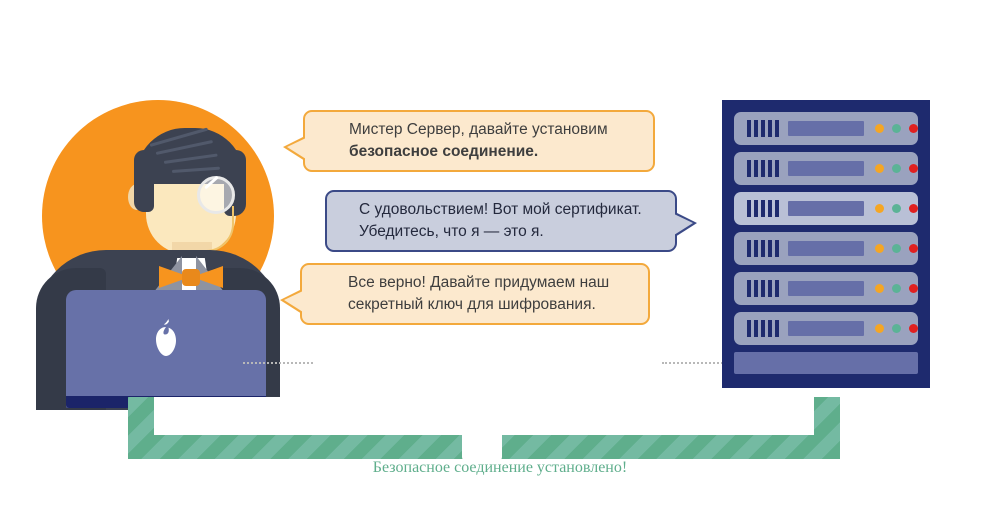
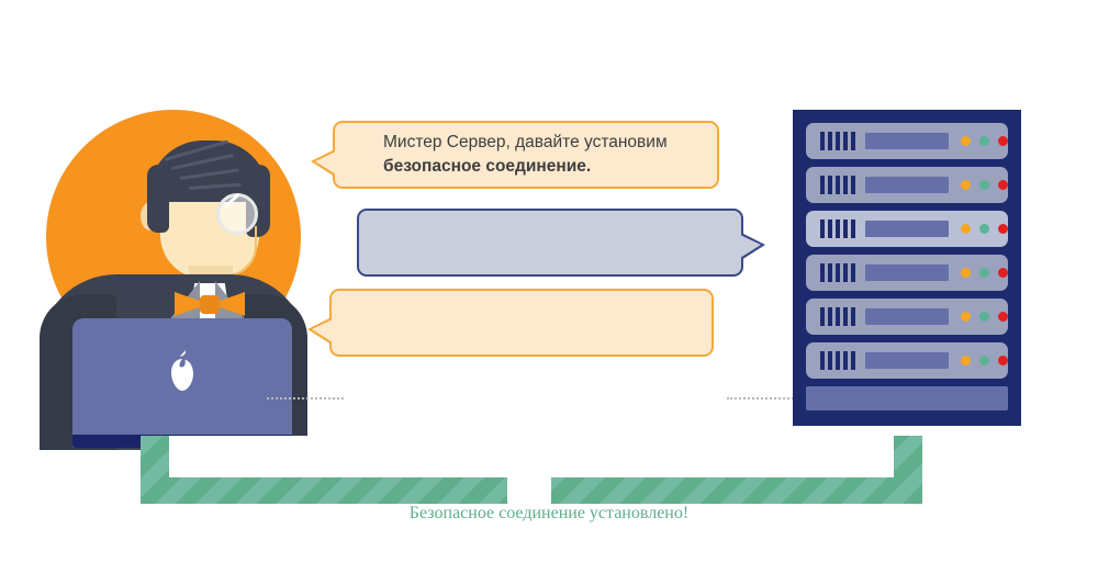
  Мистер Сервер, давайте установим
  безопасное соединение.
- С удовольствием! Вот мой сертификат.
- Убедитесь, что я — это я.
- Все верно! Давайте придумаем наш
- секретный ключ для шифрования.
  Безопасное соединение установлено!
